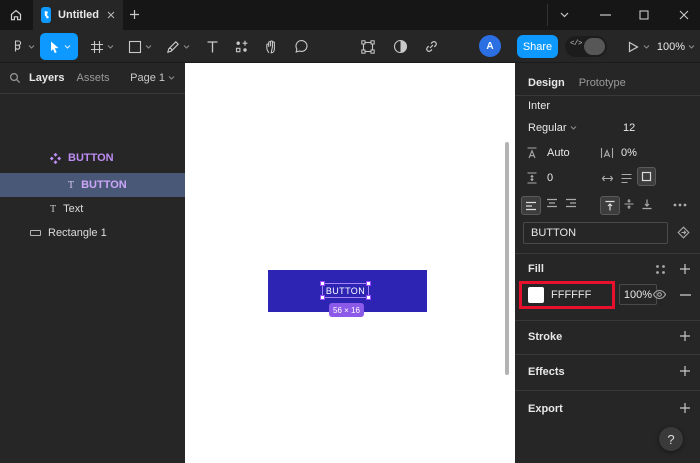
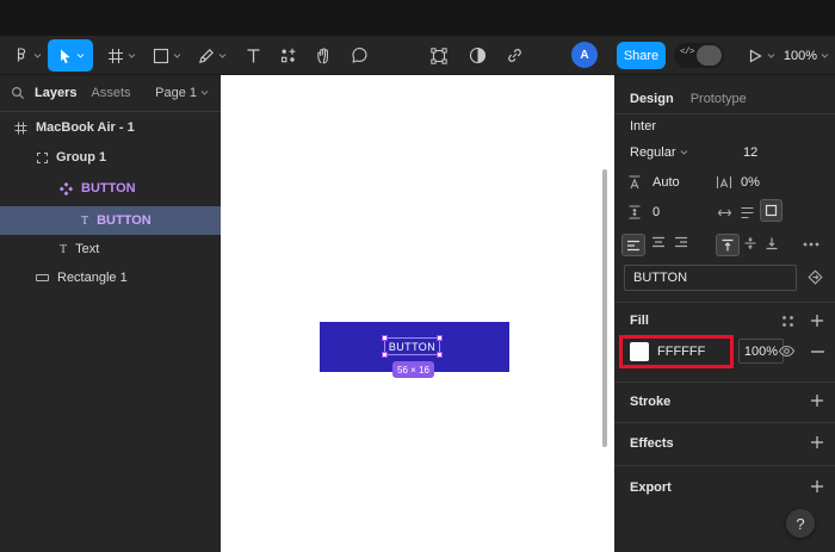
- Untitled
  A
  Share
  </>
  100%
  Layers
  Assets
  Page 1
+ MacBook Air - 1
+ Group 1
  BUTTON
  T
  BUTTON
  T
  Text
  Rectangle 1
  BUTTON
  56 × 16
  Design
  Prototype
  Inter
  Regular
  12
  Auto
  0%
  0
  BUTTON
  Fill
  FFFFFF
  100%
  Stroke
  Effects
  Export
  ?
